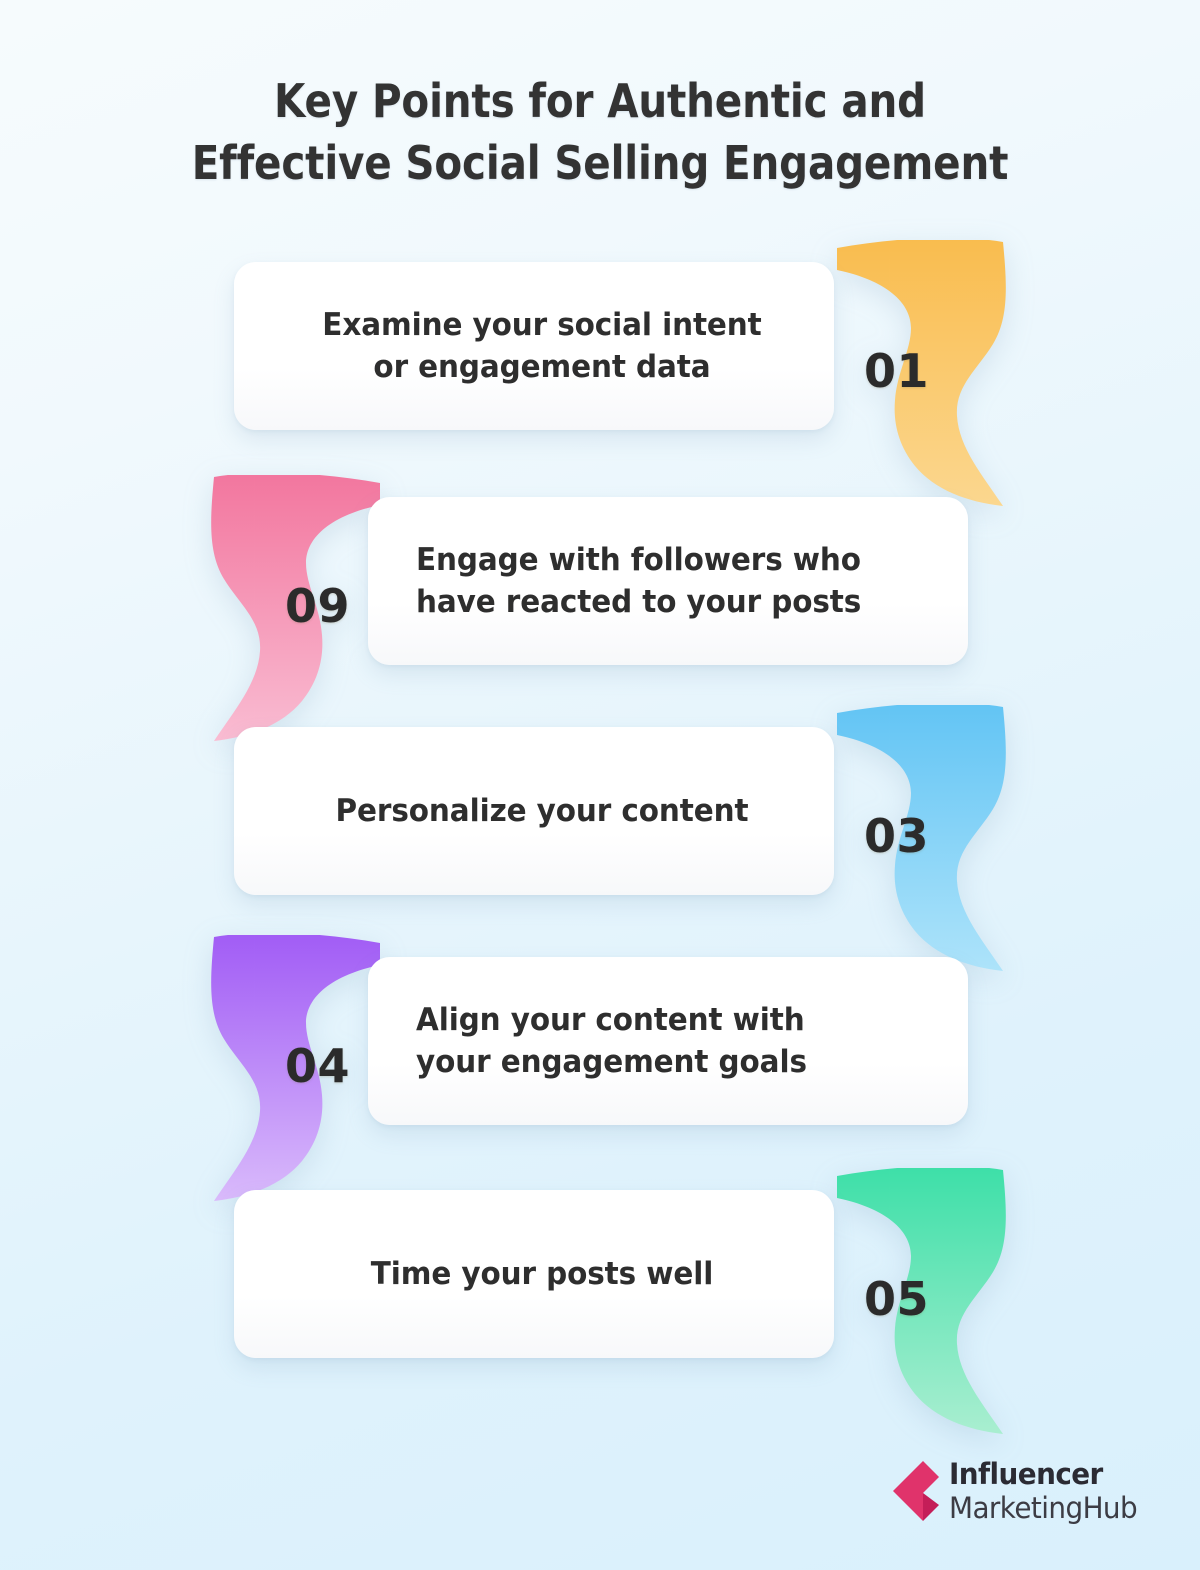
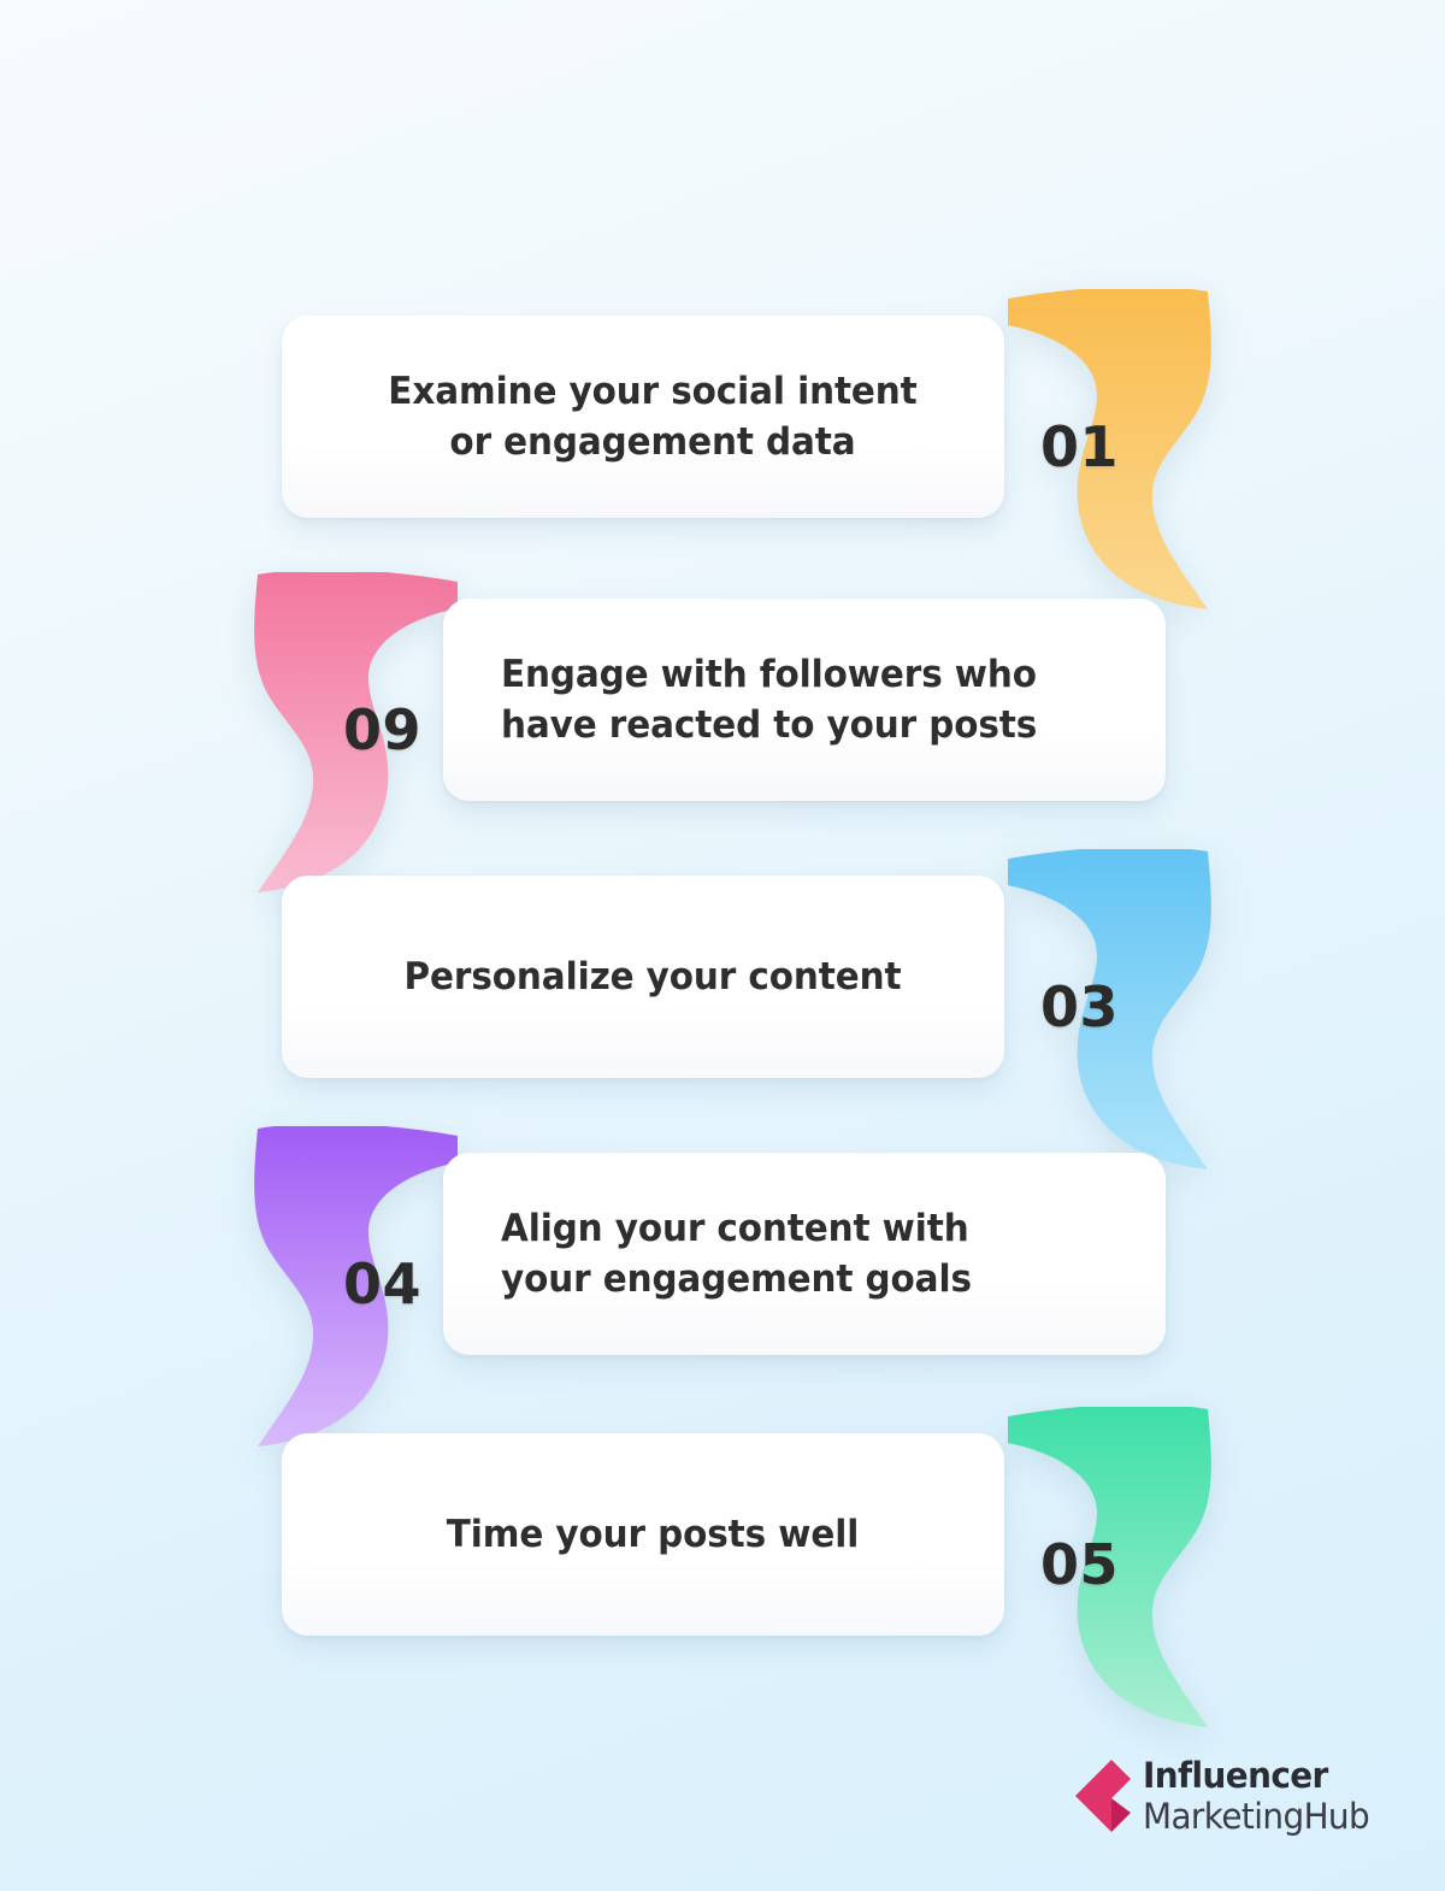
- Key Points for Authentic and
- Effective Social Selling Engagement
  01
  Examine your social intent or engagement data
  09
  Engage with followers who have reacted to your posts
  03
  Personalize your content
  04
  Align your content with your engagement goals
  05
  Time your posts well
  Influencer
  MarketingHub
